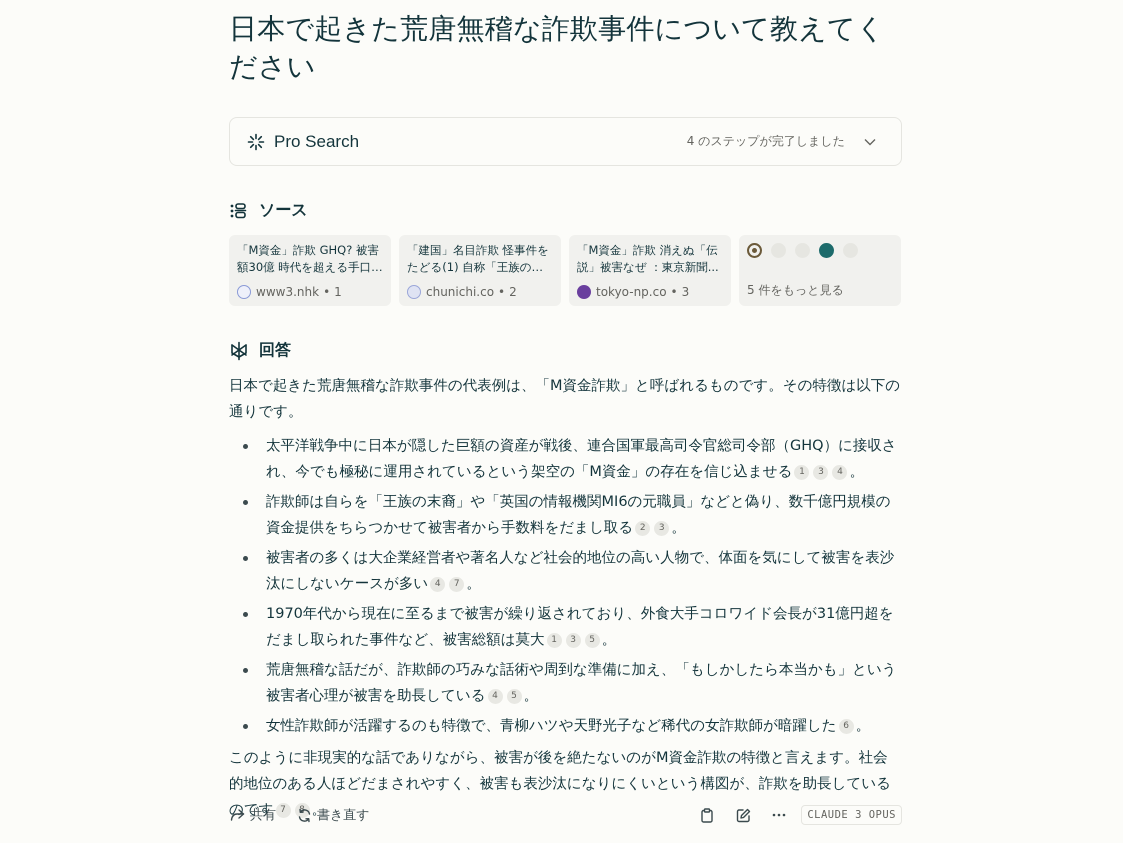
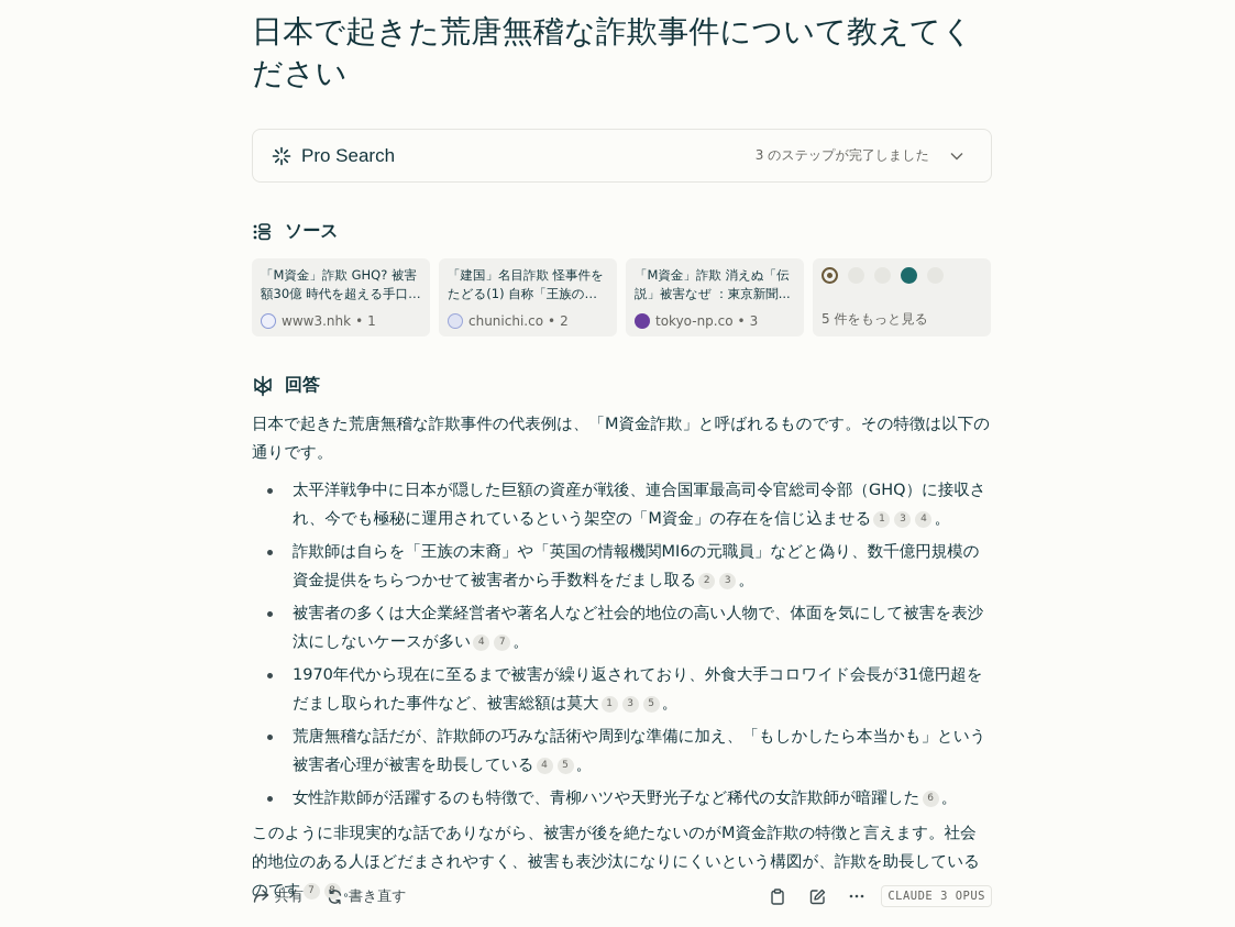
  日本で起きた荒唐無稽な詐欺事件について教えてください
  Pro Search
- 4 のステップが完了しました
+ 3 のステップが完了しました
  ソース
  「M資金」詐欺 GHQ? 被害額30億 時代を超える手口
  www3.nhk
  •
  1
  「建国」名目詐欺 怪事件をたどる(1) 自称「王族の末
  chunichi.co
  •
  2
  「M資金」詐欺 消えぬ「伝説」被害なぜ ：東京新聞...
  tokyo-np.co
  •
  3
  5 件をもっと見る
  回答
  日本で起きた荒唐無稽な詐欺事件の代表例は、「M資金詐欺」と呼ばれるものです。その特徴は以下の通りです。
  太平洋戦争中に日本が隠した巨額の資産が戦後、連合国軍最高司令官総司令部（GHQ）に接収され、今でも極秘に運用されているという架空の「M資金」の存在を信じ込ませる 1 3 4 。
  詐欺師は自らを「王族の末裔」や「英国の情報機関MI6の元職員」などと偽り、数千億円規模の資金提供をちらつかせて被害者から手数料をだまし取る 2 3 。
  被害者の多くは大企業経営者や著名人など社会的地位の高い人物で、体面を気にして被害を表沙汰にしないケースが多い 4 7 。
  1970年代から現在に至るまで被害が繰り返されており、外食大手コロワイド会長が31億円超をだまし取られた事件など、被害総額は莫大 1 3 5 。
  荒唐無稽な話だが、詐欺師の巧みな話術や周到な準備に加え、「もしかしたら本当かも」という被害者心理が被害を助長している 4 5 。
  女性詐欺師が活躍するのも特徴で、青柳ハツや天野光子など稀代の女詐欺師が暗躍した 6 。
  このように非現実的な話でありながら、被害が後を絶たないのがM資金詐欺の特徴と言えます。社会的地位のある人ほどだまされやすく、被害も表沙汰になりにくいという構図が、詐欺を助長しているのです 7 。
  共有
  書き直す
  CLAUDE 3 OPUS
